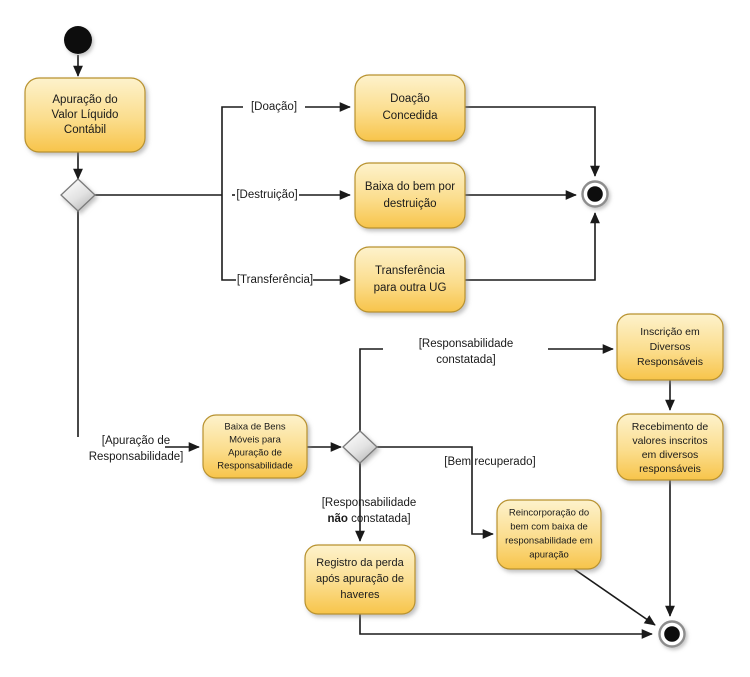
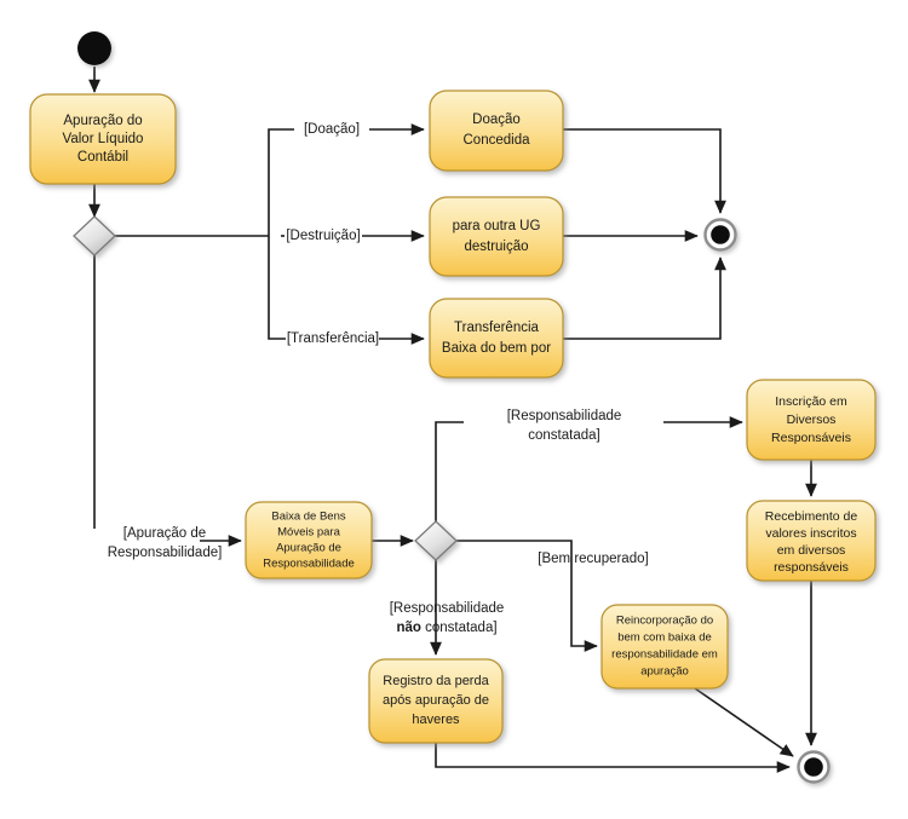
  Apuração do
  Valor Líquido
  Contábil
  [Doação]
  [Destruição]
  [Transferência]
  Doação
  Concedida
- Baixa do bem por
+ para outra UG
  destruição
  Transferência
- para outra UG
+ Baixa do bem por
  [Apuração de
  Responsabilidade]
  Baixa de Bens
  Móveis para
  Apuração de
  Responsabilidade
  [Responsabilidade
  constatada]
  [Bem recuperado]
  [Responsabilidade
  não constatada]
  Inscrição em
  Diversos
  Responsáveis
  Recebimento de
  valores inscritos
  em diversos
  responsáveis
  Reincorporação do
  bem com baixa de
  responsabilidade em
  apuração
  Registro da perda
  após apuração de
  haveres
